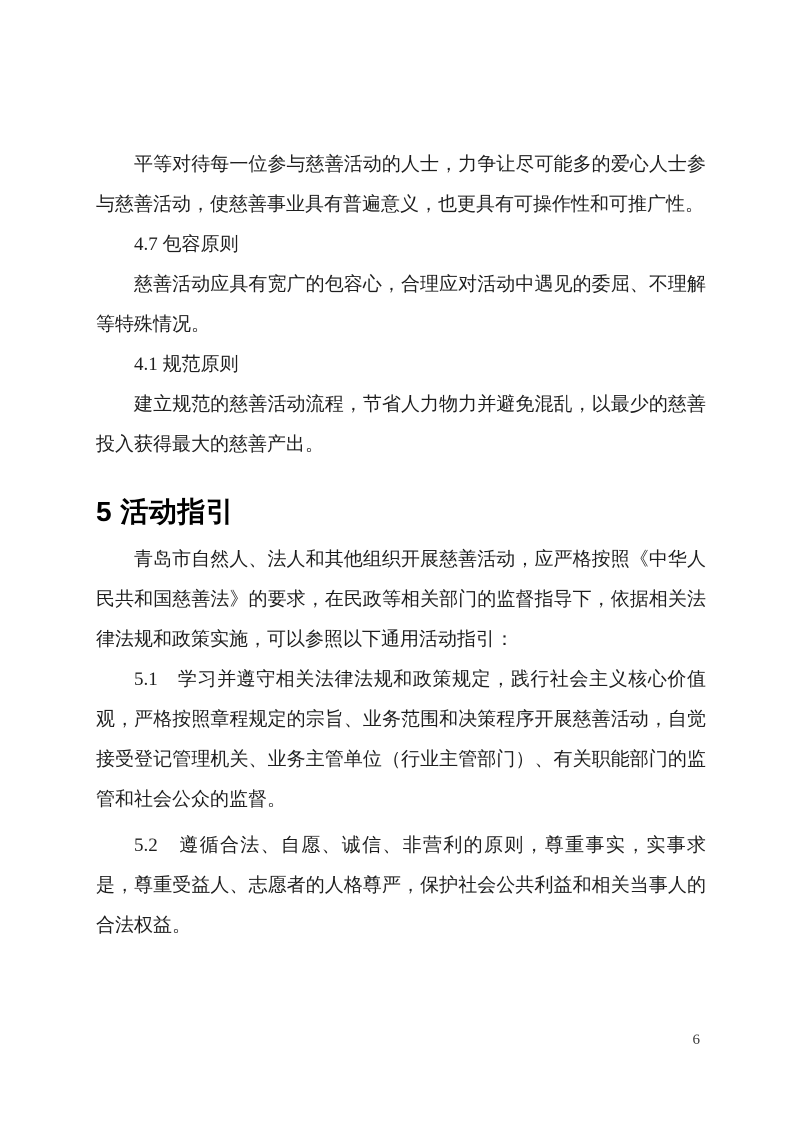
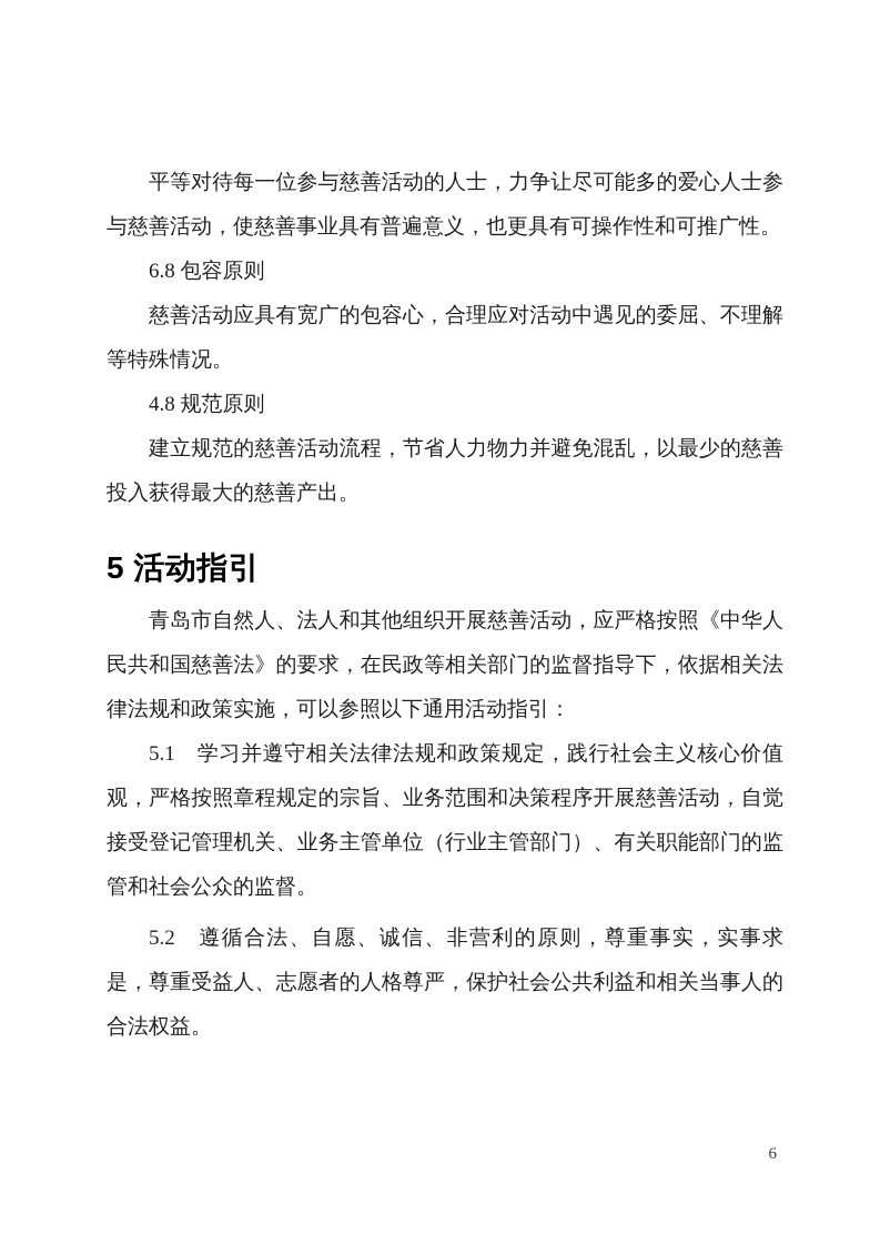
  平等对待每一位参与慈善活动的人士，力争让尽可能多的爱心人士参与慈善活动，使慈善事业具有普遍意义，也更具有可操作性和可推广性。
- 4.7 包容原则
+ 6.8 包容原则
  慈善活动应具有宽广的包容心，合理应对活动中遇见的委屈、不理解等特殊情况。
- 4.1 规范原则
+ 4.8 规范原则
  建立规范的慈善活动流程，节省人力物力并避免混乱，以最少的慈善投入获得最大的慈善产出。
  5 活动指引
  青岛市自然人、法人和其他组织开展慈善活动，应严格按照《中华人民共和国慈善法》的要求，在民政等相关部门的监督指导下，依据相关法律法规和政策实施，可以参照以下通用活动指引：
  5.1 学习并遵守相关法律法规和政策规定，践行社会主义核心价值观，严格按照章程规定的宗旨、业务范围和决策程序开展慈善活动，自觉接受登记管理机关、业务主管单位（行业主管部门）、有关职能部门的监管和社会公众的监督。
  5.2 遵循合法、自愿、诚信、非营利的原则，尊重事实，实事求是，尊重受益人、志愿者的人格尊严，保护社会公共利益和相关当事人的合法权益。
  6
